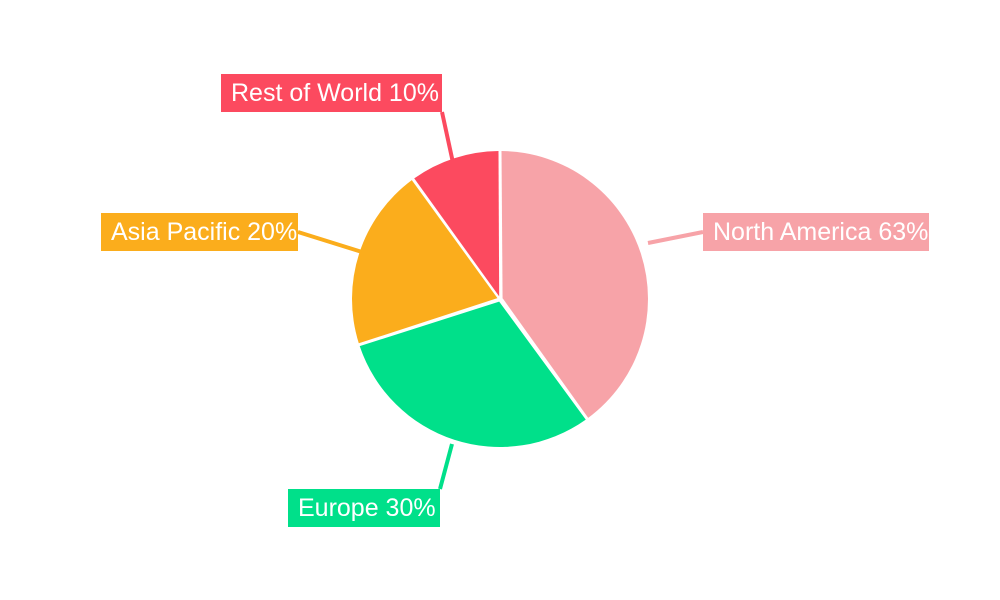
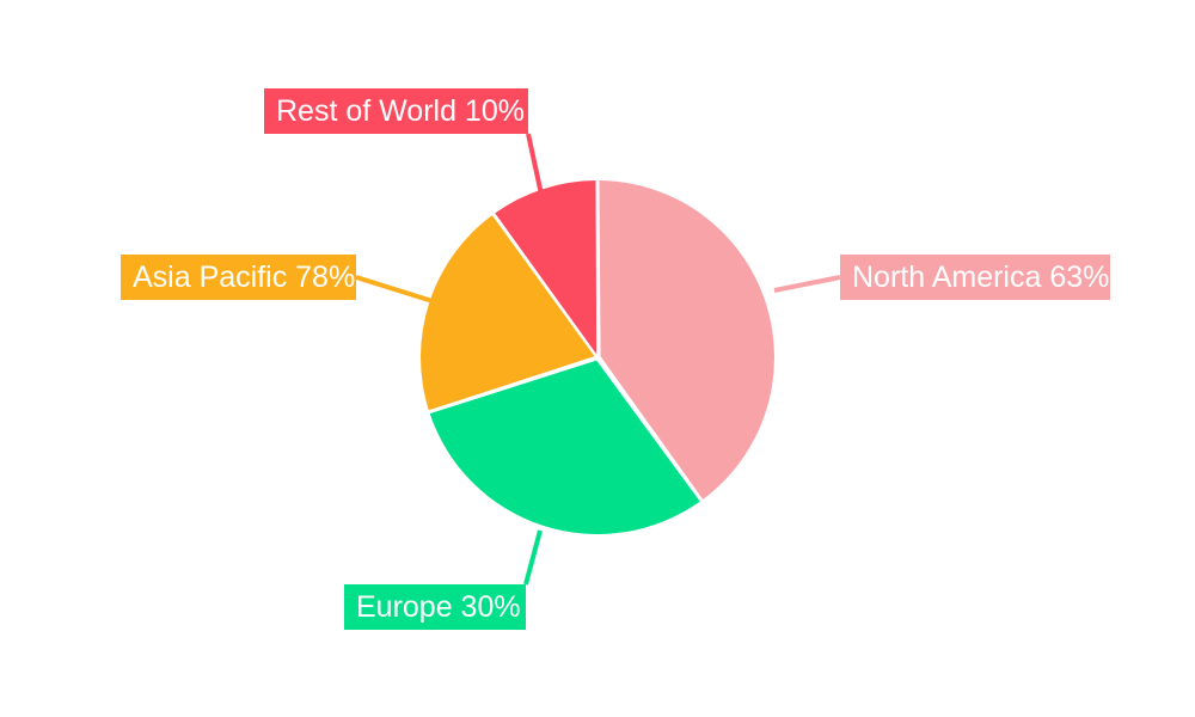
  North America 63%
  Europe 30%
- Asia Pacific 20%
+ Asia Pacific 78%
  Rest of World 10%
